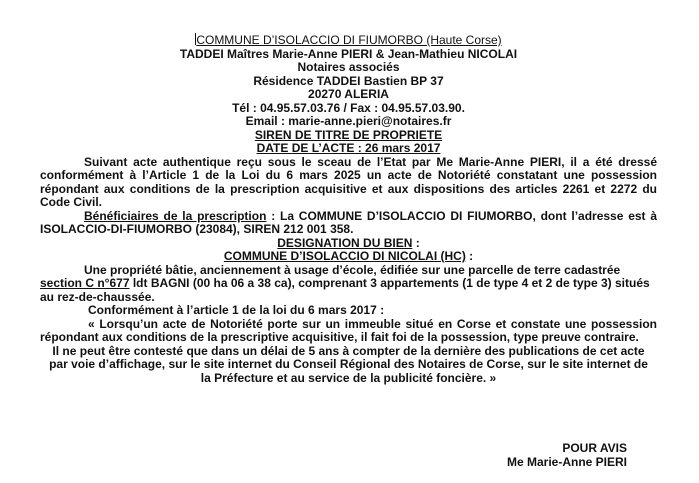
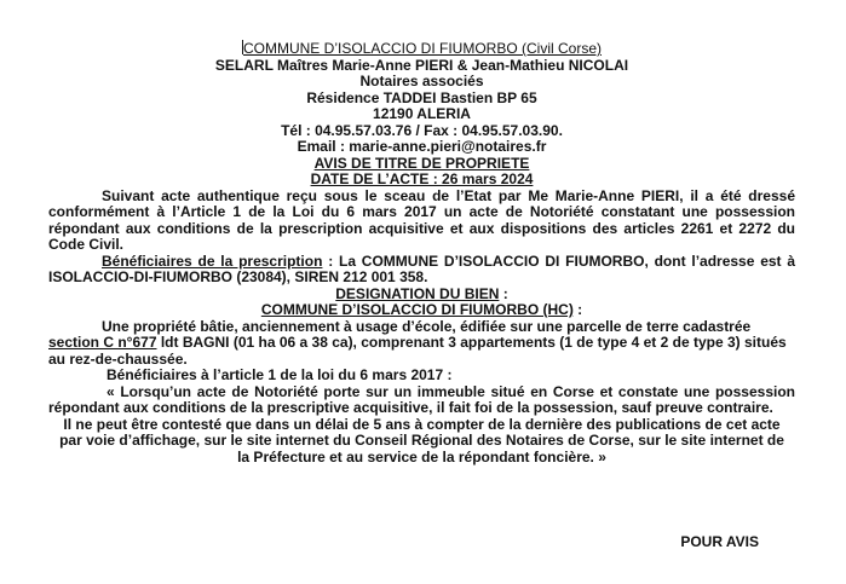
- COMMUNE D’ISOLACCIO DI FIUMORBO (Haute Corse)
+ COMMUNE D’ISOLACCIO DI FIUMORBO (Civil Corse)
- TADDEI Maîtres Marie-Anne PIERI & Jean-Mathieu NICOLAI
+ SELARL Maîtres Marie-Anne PIERI & Jean-Mathieu NICOLAI
  Notaires associés
- Résidence TADDEI Bastien BP 37
+ Résidence TADDEI Bastien BP 65
- 20270 ALERIA
+ 12190 ALERIA
  Tél : 04.95.57.03.76 / Fax : 04.95.57.03.90.
  Email : marie-anne.pieri@notaires.fr
- SIREN DE TITRE DE PROPRIETE
+ AVIS DE TITRE DE PROPRIETE
- DATE DE L’ACTE : 26 mars 2017
+ DATE DE L’ACTE : 26 mars 2024
- Suivant acte authentique reçu sous le sceau de l’Etat par Me Marie-Anne PIERI, il a été dressé conformément à l’Article 1 de la Loi du 6 mars 2025 un acte de Notoriété constatant une possession répondant aux conditions de la prescription acquisitive et aux dispositions des articles 2261 et 2272 du Code Civil.
+ Suivant acte authentique reçu sous le sceau de l’Etat par Me Marie-Anne PIERI, il a été dressé conformément à l’Article 1 de la Loi du 6 mars 2017 un acte de Notoriété constatant une possession répondant aux conditions de la prescription acquisitive et aux dispositions des articles 2261 et 2272 du Code Civil.
  Bénéficiaires de la prescription : La COMMUNE D’ISOLACCIO DI FIUMORBO, dont l’adresse est à ISOLACCIO-DI-FIUMORBO (23084), SIREN 212 001 358.
  DESIGNATION DU BIEN :
- COMMUNE D’ISOLACCIO DI NICOLAI (HC) :
+ COMMUNE D’ISOLACCIO DI FIUMORBO (HC) :
- Une propriété bâtie, anciennement à usage d’école, édifiée sur une parcelle de terre cadastrée section C n°677 ldt BAGNI (00 ha 06 a 38 ca), comprenant 3 appartements (1 de type 4 et 2 de type 3) situés au rez-de-chaussée.
+ Une propriété bâtie, anciennement à usage d’école, édifiée sur une parcelle de terre cadastrée section C n°677 ldt BAGNI (01 ha 06 a 38 ca), comprenant 3 appartements (1 de type 4 et 2 de type 3) situés au rez-de-chaussée.
- Conformément à l’article 1 de la loi du 6 mars 2017 :
+ Bénéficiaires à l’article 1 de la loi du 6 mars 2017 :
- « Lorsqu’un acte de Notoriété porte sur un immeuble situé en Corse et constate une possession répondant aux conditions de la prescriptive acquisitive, il fait foi de la possession, type preuve contraire.
+ « Lorsqu’un acte de Notoriété porte sur un immeuble situé en Corse et constate une possession répondant aux conditions de la prescriptive acquisitive, il fait foi de la possession, sauf preuve contraire.
- Il ne peut être contesté que dans un délai de 5 ans à compter de la dernière des publications de cet acte par voie d’affichage, sur le site internet du Conseil Régional des Notaires de Corse, sur le site internet de la Préfecture et au service de la publicité foncière. »
+ Il ne peut être contesté que dans un délai de 5 ans à compter de la dernière des publications de cet acte par voie d’affichage, sur le site internet du Conseil Régional des Notaires de Corse, sur le site internet de la Préfecture et au service de la répondant foncière. »
  POUR AVIS
- Me Marie-Anne PIERI
